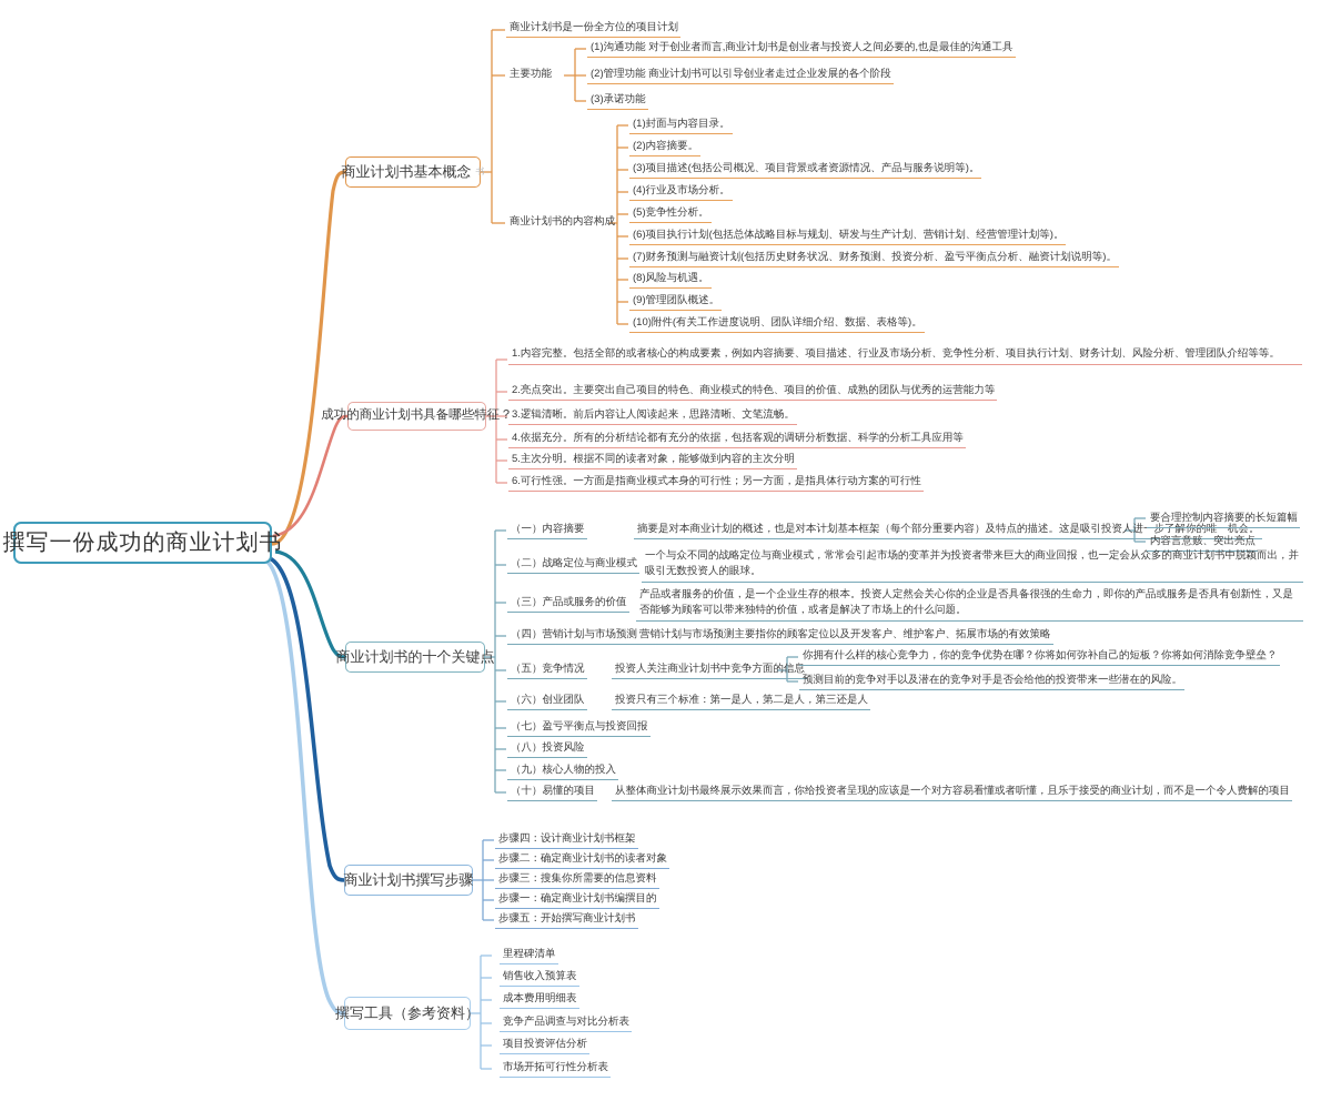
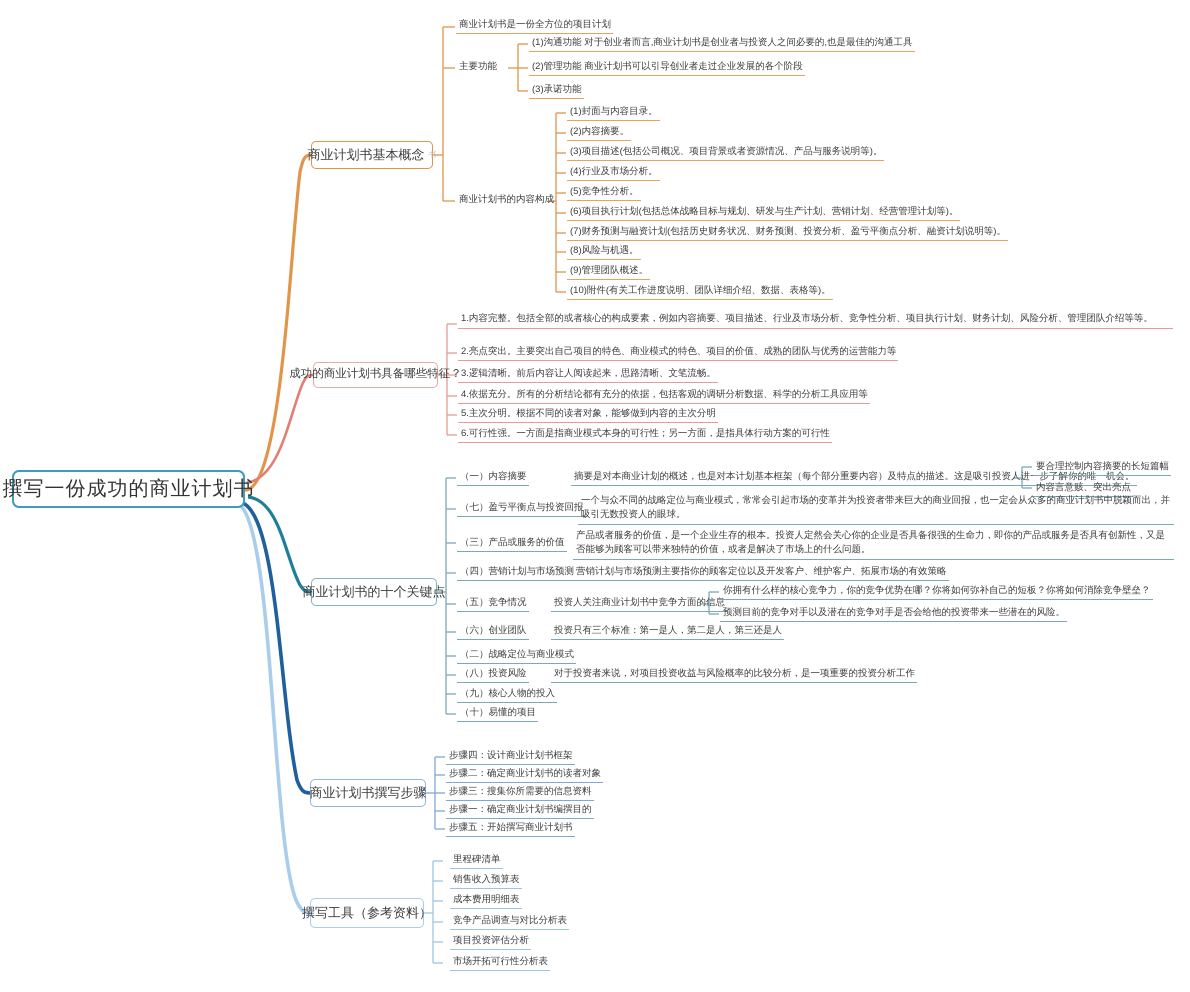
  撰写一份成功的商业计划书
  商业计划书基本概念
  书
  商业计划书是一份全方位的项目计划
  主要功能
  (1)沟通功能 对于创业者而言,商业计划书是创业者与投资人之间必要的,也是最佳的沟通工具
  (2)管理功能 商业计划书可以引导创业者走过企业发展的各个阶段
  (3)承诺功能
  商业计划书的内容构成
  (1)封面与内容目录。
  (2)内容摘要。
  (3)项目描述(包括公司概况、项目背景或者资源情况、产品与服务说明等)。
  (4)行业及市场分析。
  (5)竞争性分析。
  (6)项目执行计划(包括总体战略目标与规划、研发与生产计划、营销计划、经营管理计划等)。
  (7)财务预测与融资计划(包括历史财务状况、财务预测、投资分析、盈亏平衡点分析、融资计划说明等)。
  (8)风险与机遇。
  (9)管理团队概述。
  (10)附件(有关工作进度说明、团队详细介绍、数据、表格等)。
  成功的商业计划书具备哪些特征？
  1.内容完整。包括全部的或者核心的构成要素，例如内容摘要、项目描述、行业及市场分析、竞争性分析、项目执行计划、财务计划、风险分析、管理团队介绍等等。
  2.亮点突出。主要突出自己项目的特色、商业模式的特色、项目的价值、成熟的团队与优秀的运营能力等
  3.逻辑清晰。前后内容让人阅读起来，思路清晰、文笔流畅。
  4.依据充分。所有的分析结论都有充分的依据，包括客观的调研分析数据、科学的分析工具应用等
  5.主次分明。根据不同的读者对象，能够做到内容的主次分明
  6.可行性强。一方面是指商业模式本身的可行性；另一方面，是指具体行动方案的可行性
  商业计划书的十个关键点
  （一）内容摘要
  摘要是对本商业计划的概述，也是对本计划基本框架（每个部分重要内容）及特点的描述。这是吸引投资人进一步了解你的唯一机会。
  要合理控制内容摘要的长短篇幅
  内容言意赅、突出亮点
- （二）战略定位与商业模式
+ （七）盈亏平衡点与投资回报
  一个与众不同的战略定位与商业模式，常常会引起市场的变革并为投资者带来巨大的商业回报，也一定会从众多的商业计划书中脱颖而出，并吸引无数投资人的眼球。
  （三）产品或服务的价值
  产品或者服务的价值，是一个企业生存的根本。投资人定然会关心你的企业是否具备很强的生命力，即你的产品或服务是否具有创新性，又是否能够为顾客可以带来独特的价值，或者是解决了市场上的什么问题。
  （四）营销计划与市场预测
  营销计划与市场预测主要指你的顾客定位以及开发客户、维护客户、拓展市场的有效策略
  （五）竞争情况
  投资人关注商业计划书中竞争方面的信息
  你拥有什么样的核心竞争力，你的竞争优势在哪？你将如何弥补自己的短板？你将如何消除竞争壁垒？
  预测目前的竞争对手以及潜在的竞争对手是否会给他的投资带来一些潜在的风险。
  （六）创业团队
  投资只有三个标准：第一是人，第二是人，第三还是人
- （七）盈亏平衡点与投资回报
+ （二）战略定位与商业模式
  （八）投资风险
+ 对于投资者来说，对项目投资收益与风险概率的比较分析，是一项重要的投资分析工作
  （九）核心人物的投入
  （十）易懂的项目
- 从整体商业计划书最终展示效果而言，你给投资者呈现的应该是一个对方容易看懂或者听懂，且乐于接受的商业计划，而不是一个令人费解的项目
  商业计划书撰写步骤
  步骤四：设计商业计划书框架
  步骤二：确定商业计划书的读者对象
  步骤三：搜集你所需要的信息资料
  步骤一：确定商业计划书编撰目的
  步骤五：开始撰写商业计划书
  撰写工具（参考资料）
  里程碑清单
  销售收入预算表
  成本费用明细表
  竞争产品调查与对比分析表
  项目投资评估分析
  市场开拓可行性分析表
